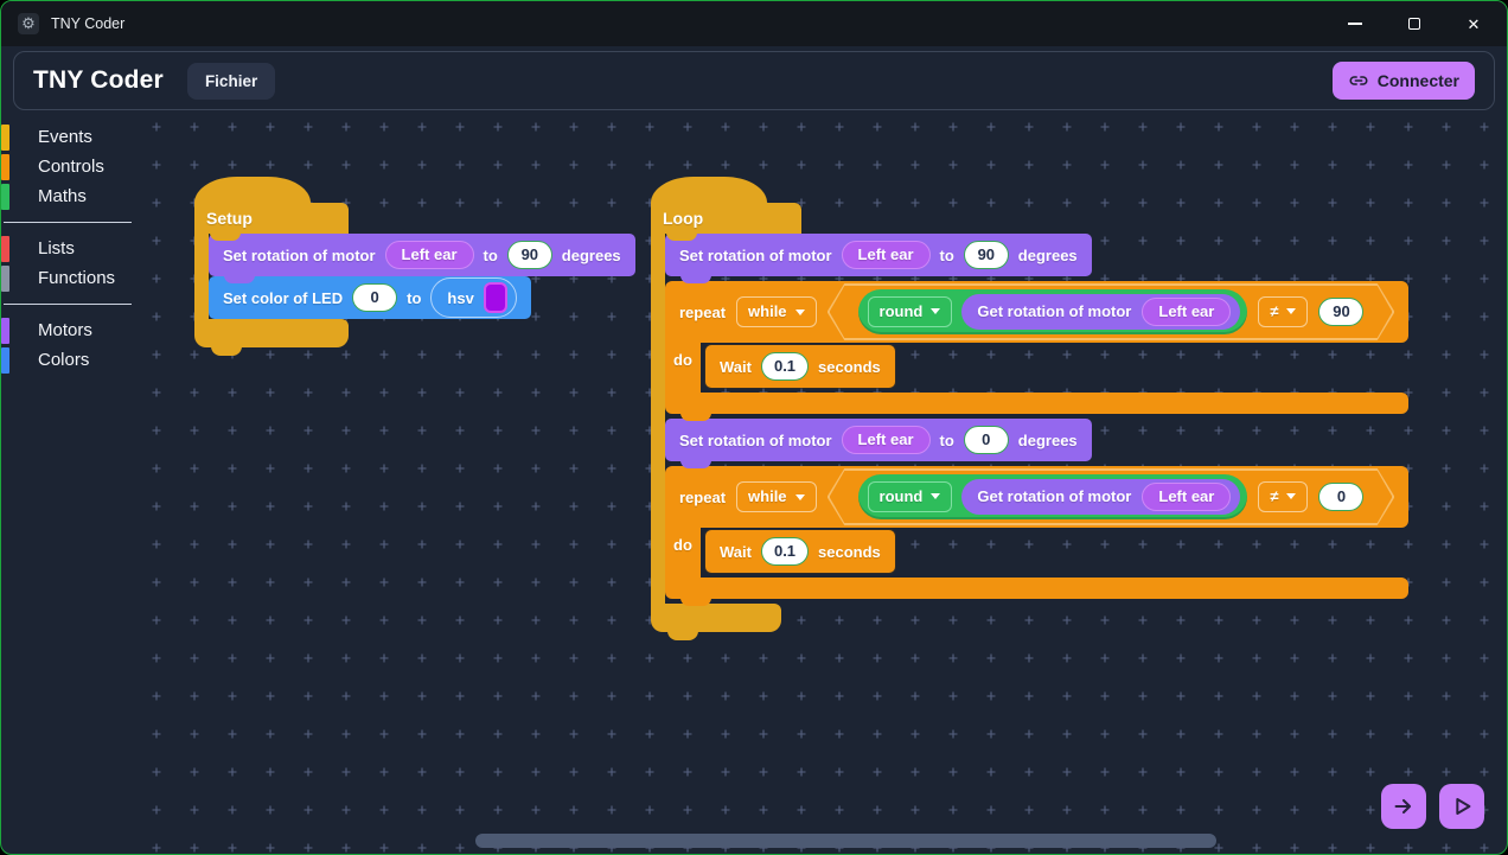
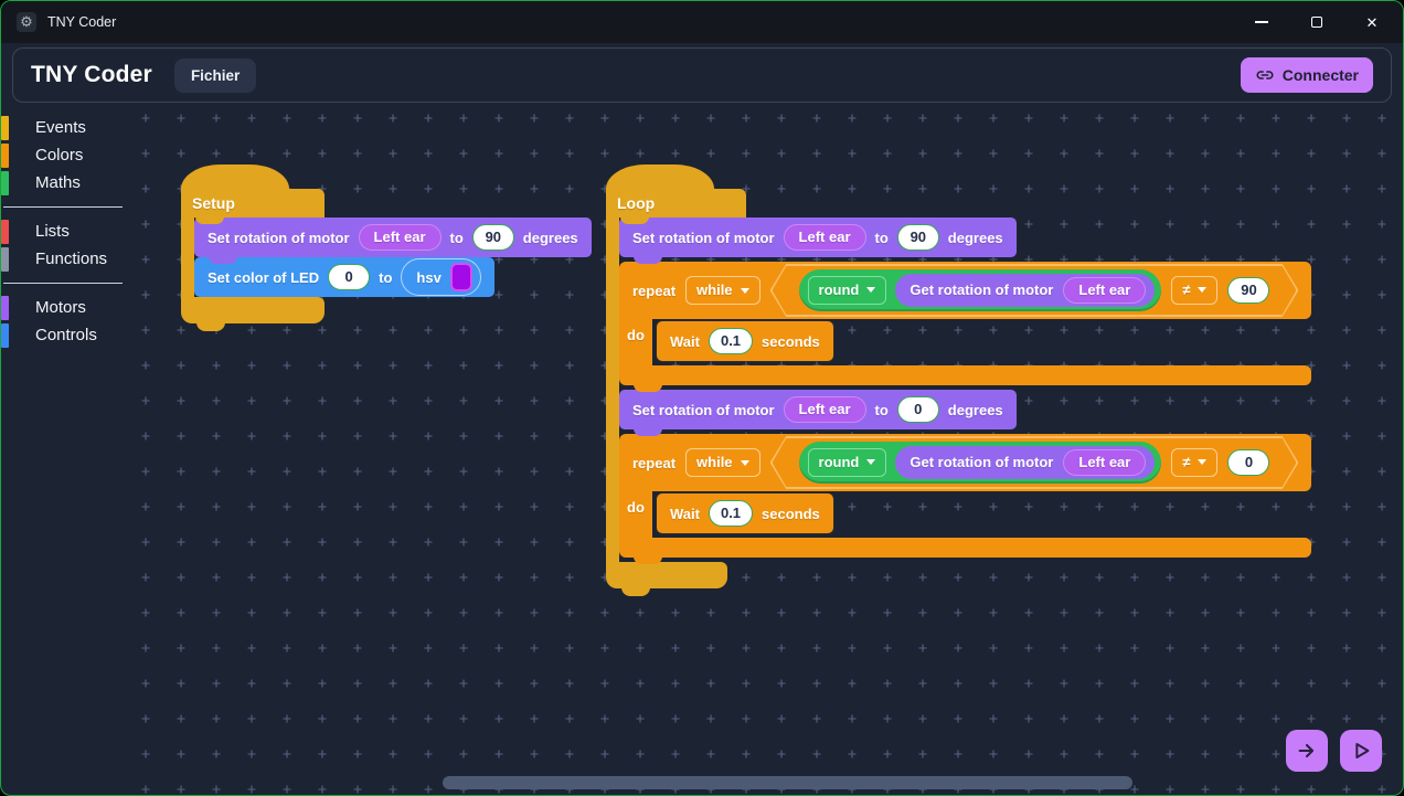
  ⚙
  TNY Coder
  ✕
  TNY Coder
  Fichier
  Connecter
  Events
- Controls
+ Colors
  Maths
  Lists
  Functions
  Motors
- Colors
+ Controls
  Setup
  Set rotation of motor
  Left ear
  to
  90
  degrees
  Set color of LED
  0
  to
  hsv
  Loop
  Set rotation of motor
  Left ear
  to
  90
  degrees
  repeat
  while
  round
  Get rotation of motor
  Left ear
  ≠
  90
  do
  Wait
  0.1
  seconds
  Set rotation of motor
  Left ear
  to
  0
  degrees
  repeat
  while
  round
  Get rotation of motor
  Left ear
  ≠
  0
  do
  Wait
  0.1
  seconds
